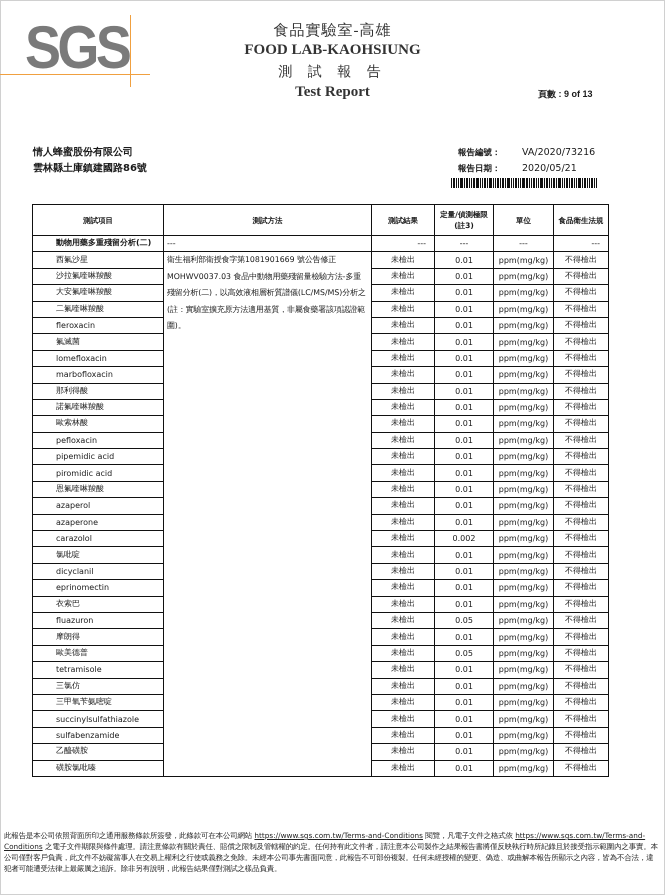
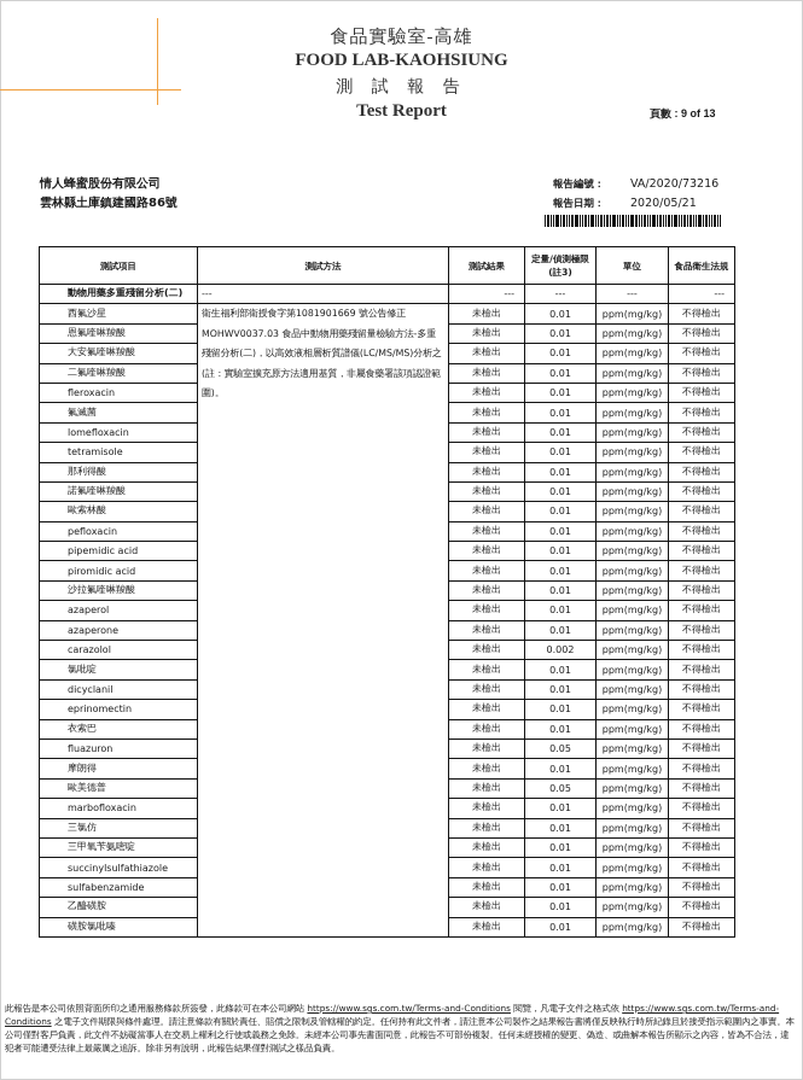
- SGS
  食品實驗室-高雄
  FOOD LAB-KAOHSIUNG
  測 試 報 告
  Test Report
  頁數 : 9 of 13
  情人蜂蜜股份有限公司
  雲林縣土庫鎮建國路86號
  報告編號： VA/2020/73216
  報告日期： 2020/05/21
  測試項目	測試方法	測試結果	定量/偵測極限(註3)	單位	食品衛生法規
  動物用藥多重殘留分析(二)	---	---	---	---	---
  西氟沙星	衛生福利部衛授食字第1081901669 號公告修正MOHWV0037.03 食品中動物用藥殘留量檢驗方法-多重殘留分析(二)，以高效液相層析質譜儀(LC/MS/MS)分析之(註：實驗室擴充原方法適用基質，非屬食藥署該項認證範圍)。	未檢出	0.01	ppm(mg/kg)	不得檢出
- 沙拉氟喹啉羧酸	未檢出	0.01	ppm(mg/kg)	不得檢出
+ 恩氟喹啉羧酸	未檢出	0.01	ppm(mg/kg)	不得檢出
  大安氟喹啉羧酸	未檢出	0.01	ppm(mg/kg)	不得檢出
  二氟喹啉羧酸	未檢出	0.01	ppm(mg/kg)	不得檢出
  fleroxacin	未檢出	0.01	ppm(mg/kg)	不得檢出
  氟滅菌	未檢出	0.01	ppm(mg/kg)	不得檢出
  lomefloxacin	未檢出	0.01	ppm(mg/kg)	不得檢出
- marbofloxacin	未檢出	0.01	ppm(mg/kg)	不得檢出
+ tetramisole	未檢出	0.01	ppm(mg/kg)	不得檢出
  那利得酸	未檢出	0.01	ppm(mg/kg)	不得檢出
  諾氟喹啉羧酸	未檢出	0.01	ppm(mg/kg)	不得檢出
  歐索林酸	未檢出	0.01	ppm(mg/kg)	不得檢出
  pefloxacin	未檢出	0.01	ppm(mg/kg)	不得檢出
  pipemidic acid	未檢出	0.01	ppm(mg/kg)	不得檢出
  piromidic acid	未檢出	0.01	ppm(mg/kg)	不得檢出
- 恩氟喹啉羧酸	未檢出	0.01	ppm(mg/kg)	不得檢出
+ 沙拉氟喹啉羧酸	未檢出	0.01	ppm(mg/kg)	不得檢出
  azaperol	未檢出	0.01	ppm(mg/kg)	不得檢出
  azaperone	未檢出	0.01	ppm(mg/kg)	不得檢出
  carazolol	未檢出	0.002	ppm(mg/kg)	不得檢出
  氯吡啶	未檢出	0.01	ppm(mg/kg)	不得檢出
  dicyclanil	未檢出	0.01	ppm(mg/kg)	不得檢出
  eprinomectin	未檢出	0.01	ppm(mg/kg)	不得檢出
  衣索巴	未檢出	0.01	ppm(mg/kg)	不得檢出
  fluazuron	未檢出	0.05	ppm(mg/kg)	不得檢出
  摩朗得	未檢出	0.01	ppm(mg/kg)	不得檢出
  歐美德普	未檢出	0.05	ppm(mg/kg)	不得檢出
- tetramisole	未檢出	0.01	ppm(mg/kg)	不得檢出
+ marbofloxacin	未檢出	0.01	ppm(mg/kg)	不得檢出
  三氯仿	未檢出	0.01	ppm(mg/kg)	不得檢出
  三甲氧苄氨嘧啶	未檢出	0.01	ppm(mg/kg)	不得檢出
  succinylsulfathiazole	未檢出	0.01	ppm(mg/kg)	不得檢出
  sulfabenzamide	未檢出	0.01	ppm(mg/kg)	不得檢出
  乙醯磺胺	未檢出	0.01	ppm(mg/kg)	不得檢出
  磺胺氯吡嗪	未檢出	0.01	ppm(mg/kg)	不得檢出
  此報告是本公司依照背面所印之通用服務條款所簽發，此條款可在本公司網站 https://www.sgs.com.tw/Terms-and-Conditions 閱覽，凡電子文件之格式依 https://www.sgs.com.tw/Terms-and-Conditions 之電子文件期限與條件處理。請注意條款有關於責任、賠償之限制及管轄權的約定。任何持有此文件者，請注意本公司製作之結果報告書將僅反映執行時所紀錄且於接受指示範圍內之事實。本公司僅對客戶負責，此文件不妨礙當事人在交易上權利之行使或義務之免除。未經本公司事先書面同意，此報告不可部份複製。任何未經授權的變更、偽造、或曲解本報告所顯示之內容，皆為不合法，違犯者可能遭受法律上最嚴厲之追訴。除非另有說明，此報告結果僅對測試之樣品負責。
